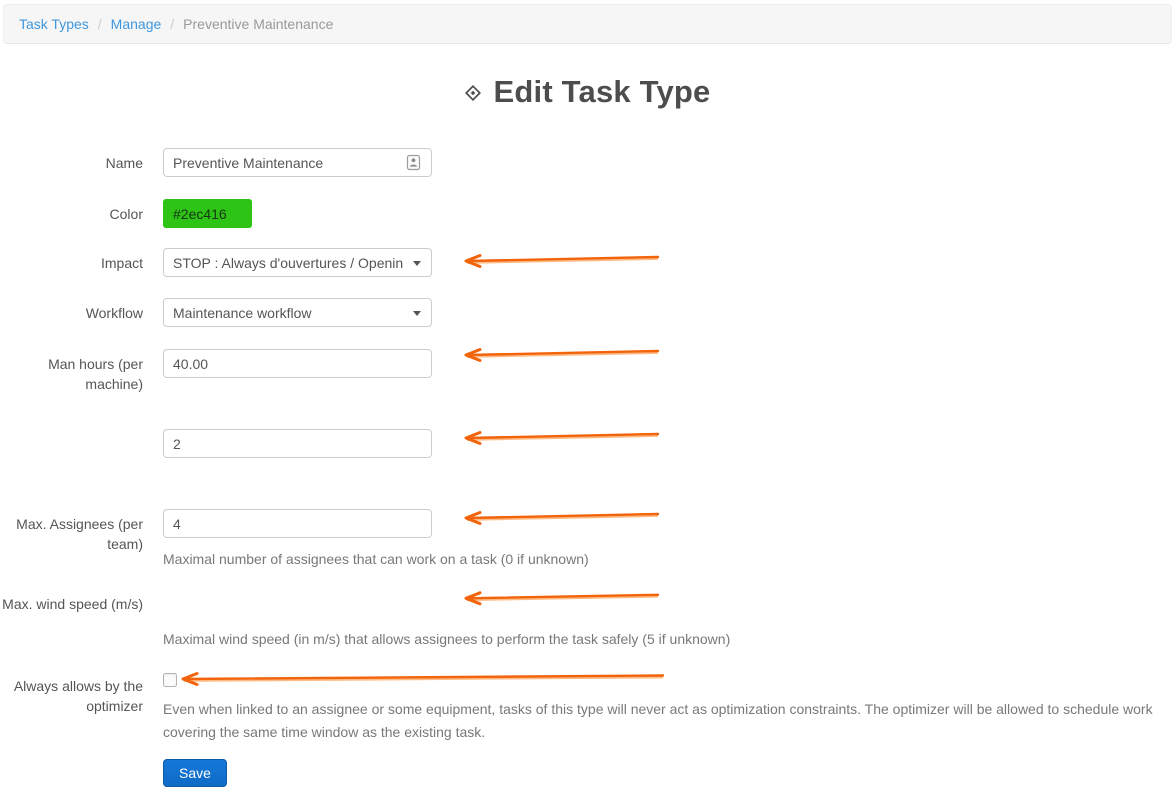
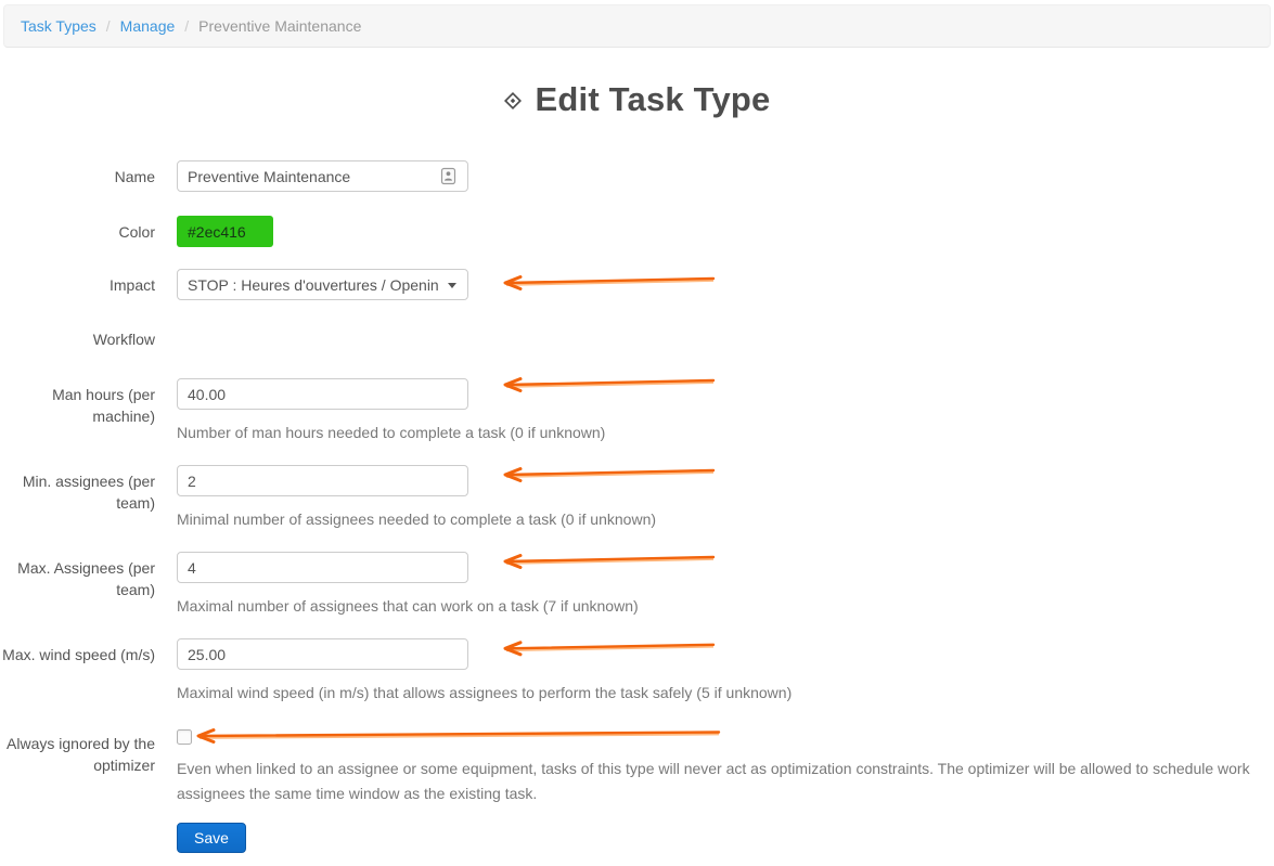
  Task Types
  /
  Manage
  /
  Preventive Maintenance
  Edit Task Type
  Name
  Preventive Maintenance
  Color
  #2ec416
  Impact
- STOP : Always d'ouvertures / Openin
+ STOP : Heures d'ouvertures / Openin
  Workflow
- Maintenance workflow
  Man hours (per machine)
  40.00
+ Number of man hours needed to complete a task (0 if unknown)
+ Min. assignees (per team)
  2
+ Minimal number of assignees needed to complete a task (0 if unknown)
  Max. Assignees (per team)
  4
- Maximal number of assignees that can work on a task (0 if unknown)
+ Maximal number of assignees that can work on a task (7 if unknown)
  Max. wind speed (m/s)
+ 25.00
  Maximal wind speed (in m/s) that allows assignees to perform the task safely (5 if unknown)
- Always allows by the optimizer
+ Always ignored by the optimizer
- Even when linked to an assignee or some equipment, tasks of this type will never act as optimization constraints. The optimizer will be allowed to schedule work covering the same time window as the existing task.
+ Even when linked to an assignee or some equipment, tasks of this type will never act as optimization constraints. The optimizer will be allowed to schedule work assignees the same time window as the existing task.
  Save
